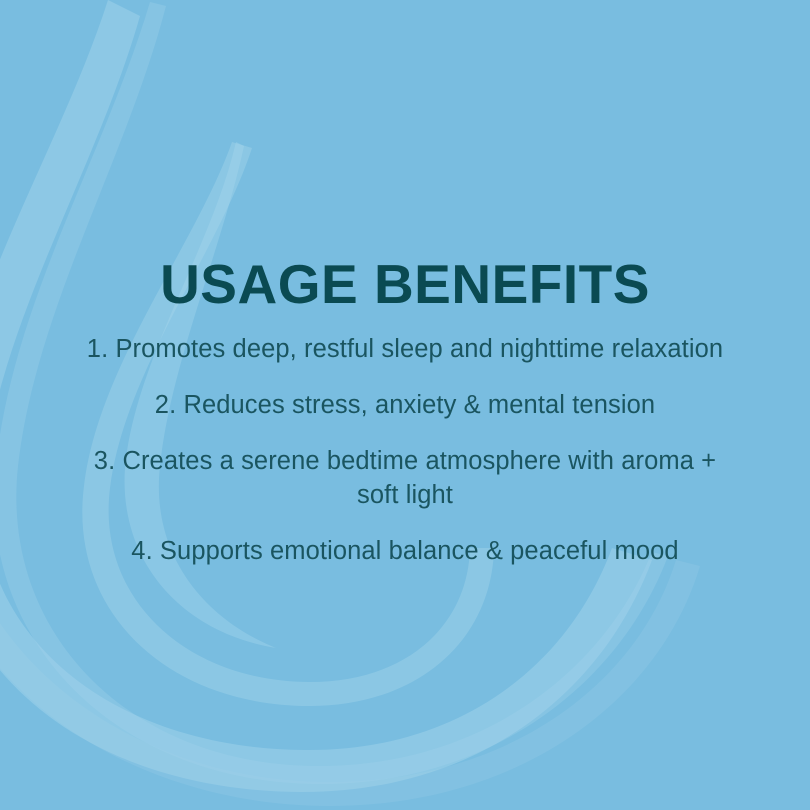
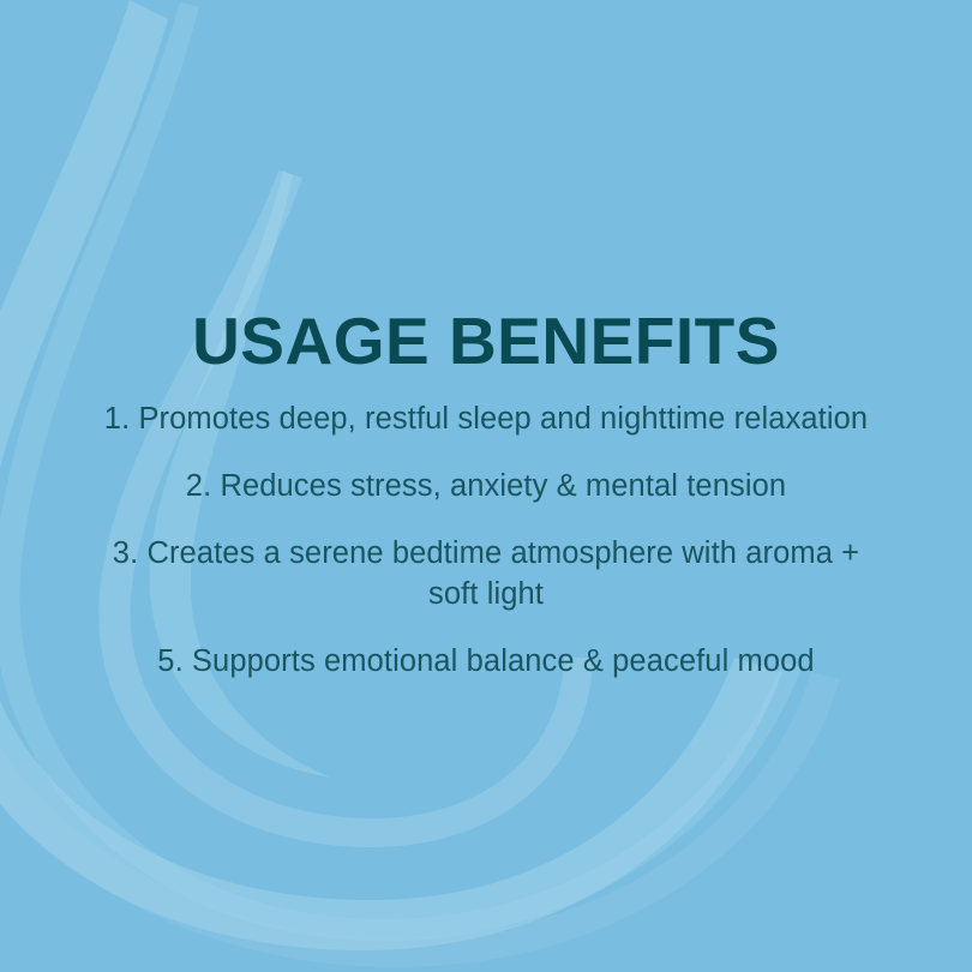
  USAGE BENEFITS
  1. Promotes deep, restful sleep and nighttime relaxation
  2. Reduces stress, anxiety & mental tension
  3. Creates a serene bedtime atmosphere with aroma + soft light
- 4. Supports emotional balance & peaceful mood
+ 5. Supports emotional balance & peaceful mood
